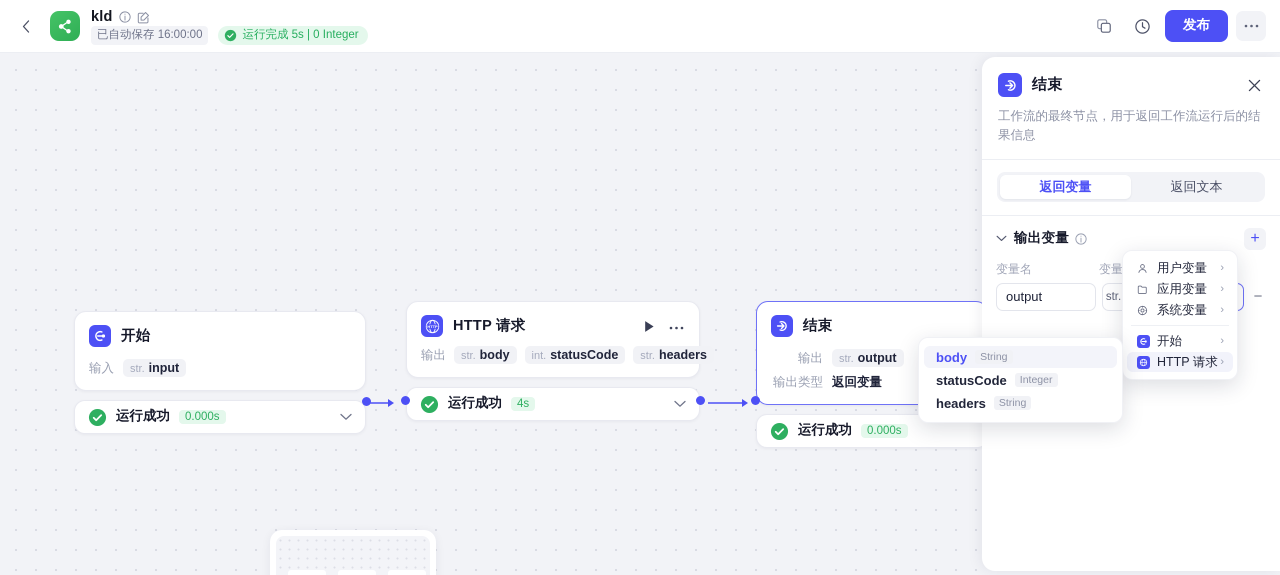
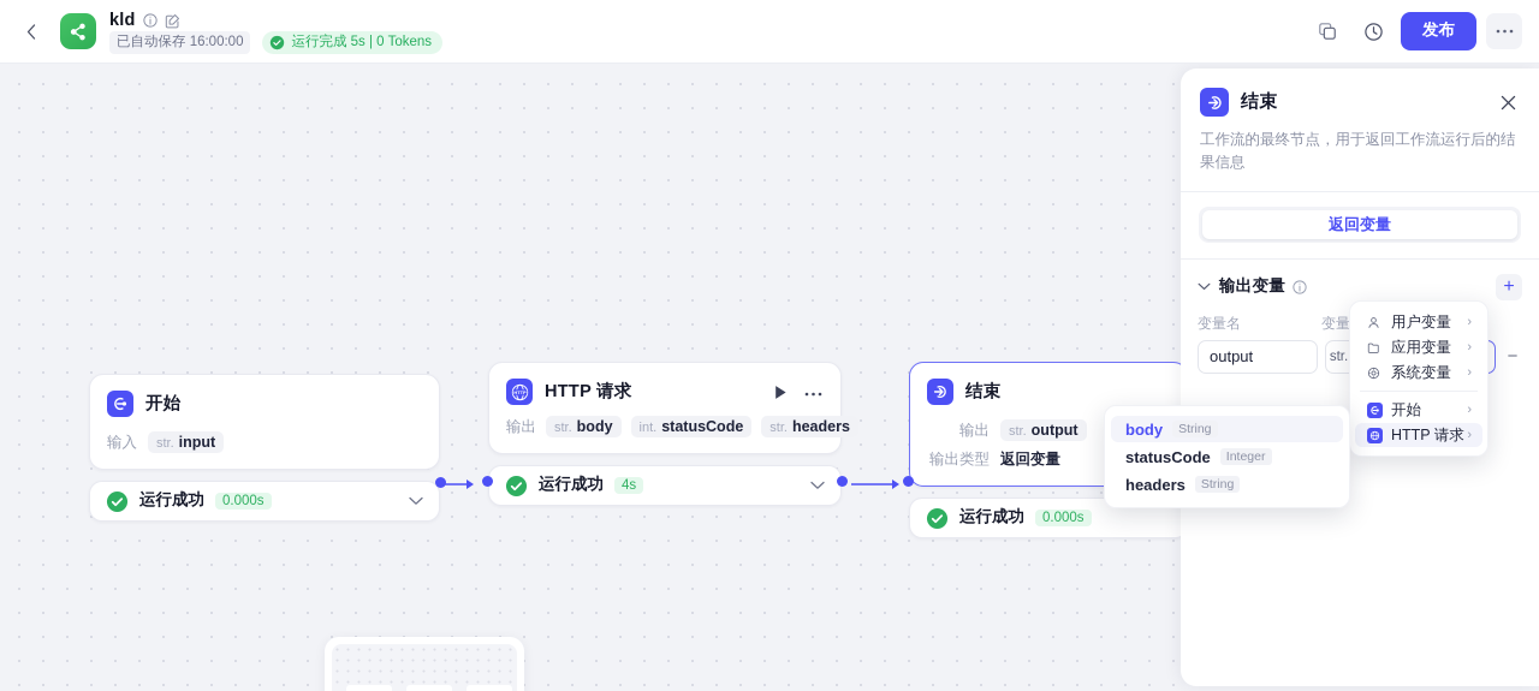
  kld
  已自动保存 16:00:00
- 运行完成 5s | 0 Integer
+ 运行完成 5s | 0 Tokens
  发布
  开始
  输入
  str.
  input
  运行成功
  0.000s
  HTTP 请求
  输出
  str.
  body
  int.
  statusCode
  str.
  headers
  运行成功
  4s
  结束
  输出
  str.
  output
  输出类型
  返回变量
  运行成功
  0.000s
  结束
  工作流的最终节点，用于返回工作流运行后的结果信息
  返回变量
- 返回文本
  输出变量
  +
  变量名
  output
  str.
  −
  用户变量
  ›
  应用变量
  ›
  系统变量
  ›
  开始
  ›
  HTTP 请求
  ›
  body
  String
  statusCode
  Integer
  headers
  String
